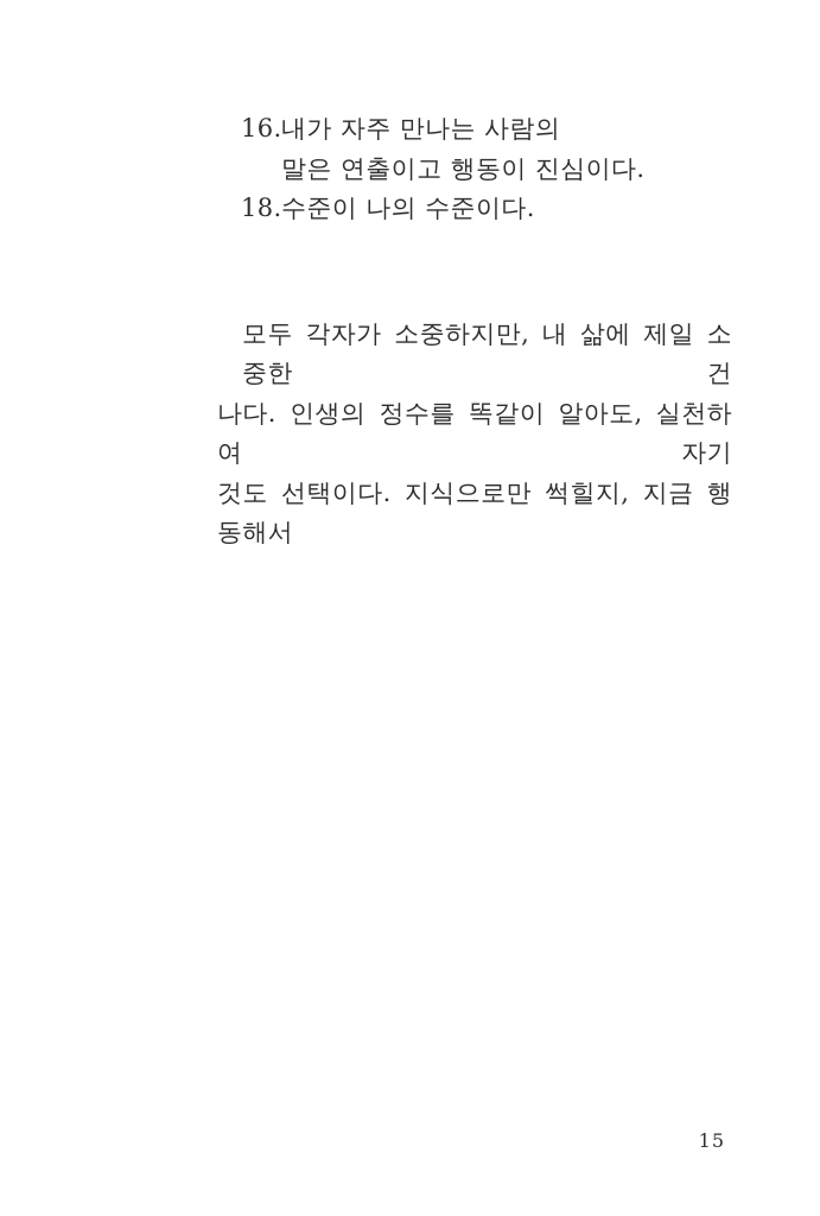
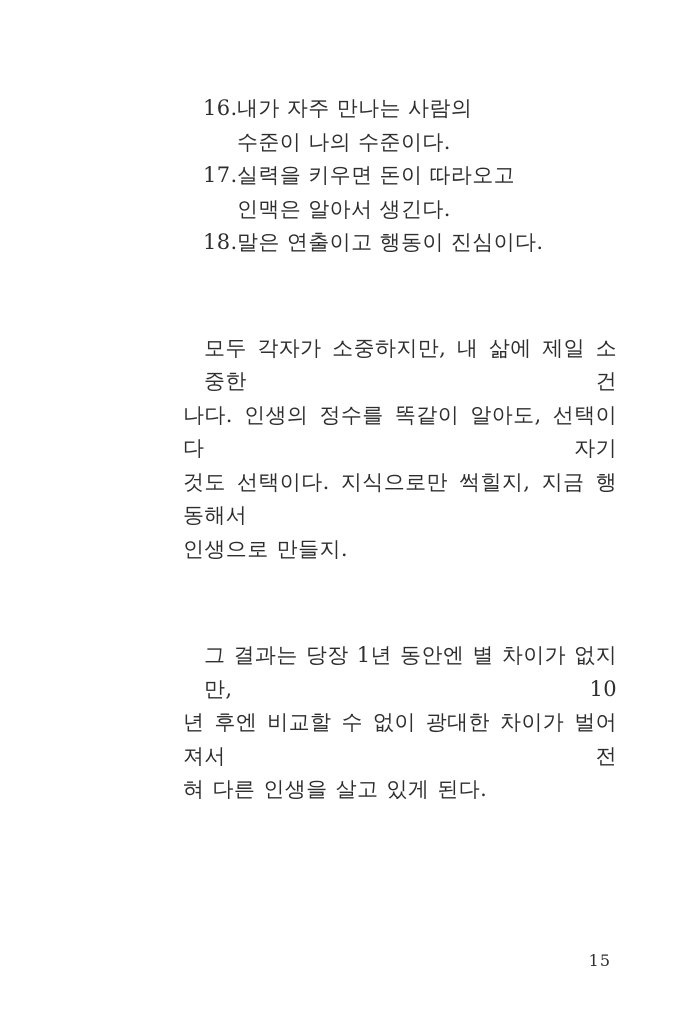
  16.
  내가 자주 만나는 사람의
- 말은 연출이고 행동이 진심이다.
+ 수준이 나의 수준이다.
+ 17.
+ 실력을 키우면 돈이 따라오고
+ 인맥은 알아서 생긴다.
  18.
- 수준이 나의 수준이다.
+ 말은 연출이고 행동이 진심이다.
  모두 각자가 소중하지만, 내 삶에 제일 소중한 건
- 나다. 인생의 정수를 똑같이 알아도, 실천하여 자기
+ 나다. 인생의 정수를 똑같이 알아도, 선택이다 자기
  것도 선택이다. 지식으로만 썩힐지, 지금 행동해서
+ 인생으로 만들지.
+ 그 결과는 당장 1년 동안엔 별 차이가 없지만, 10
+ 년 후엔 비교할 수 없이 광대한 차이가 벌어져서 전
+ 혀 다른 인생을 살고 있게 된다.
  15
